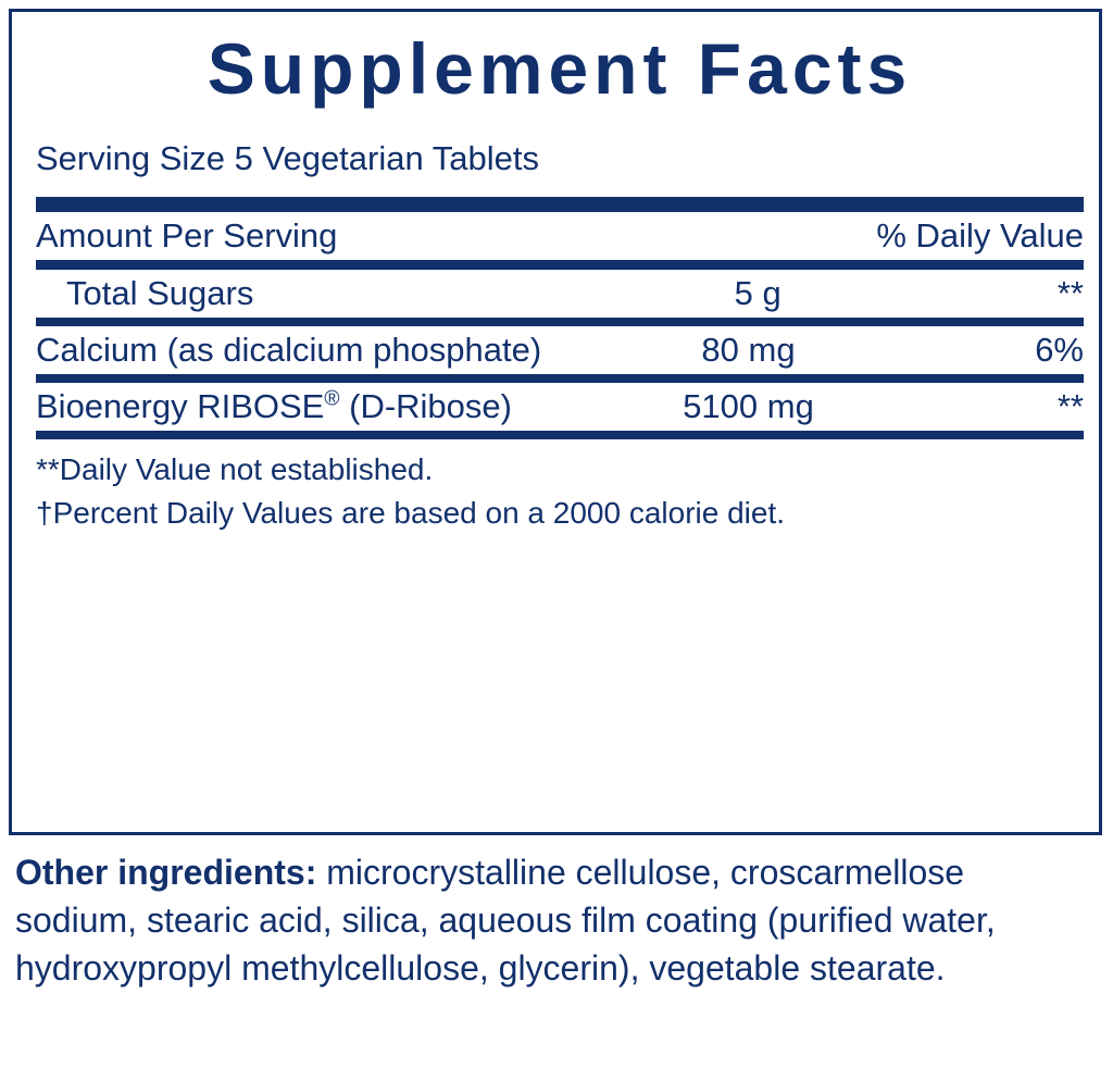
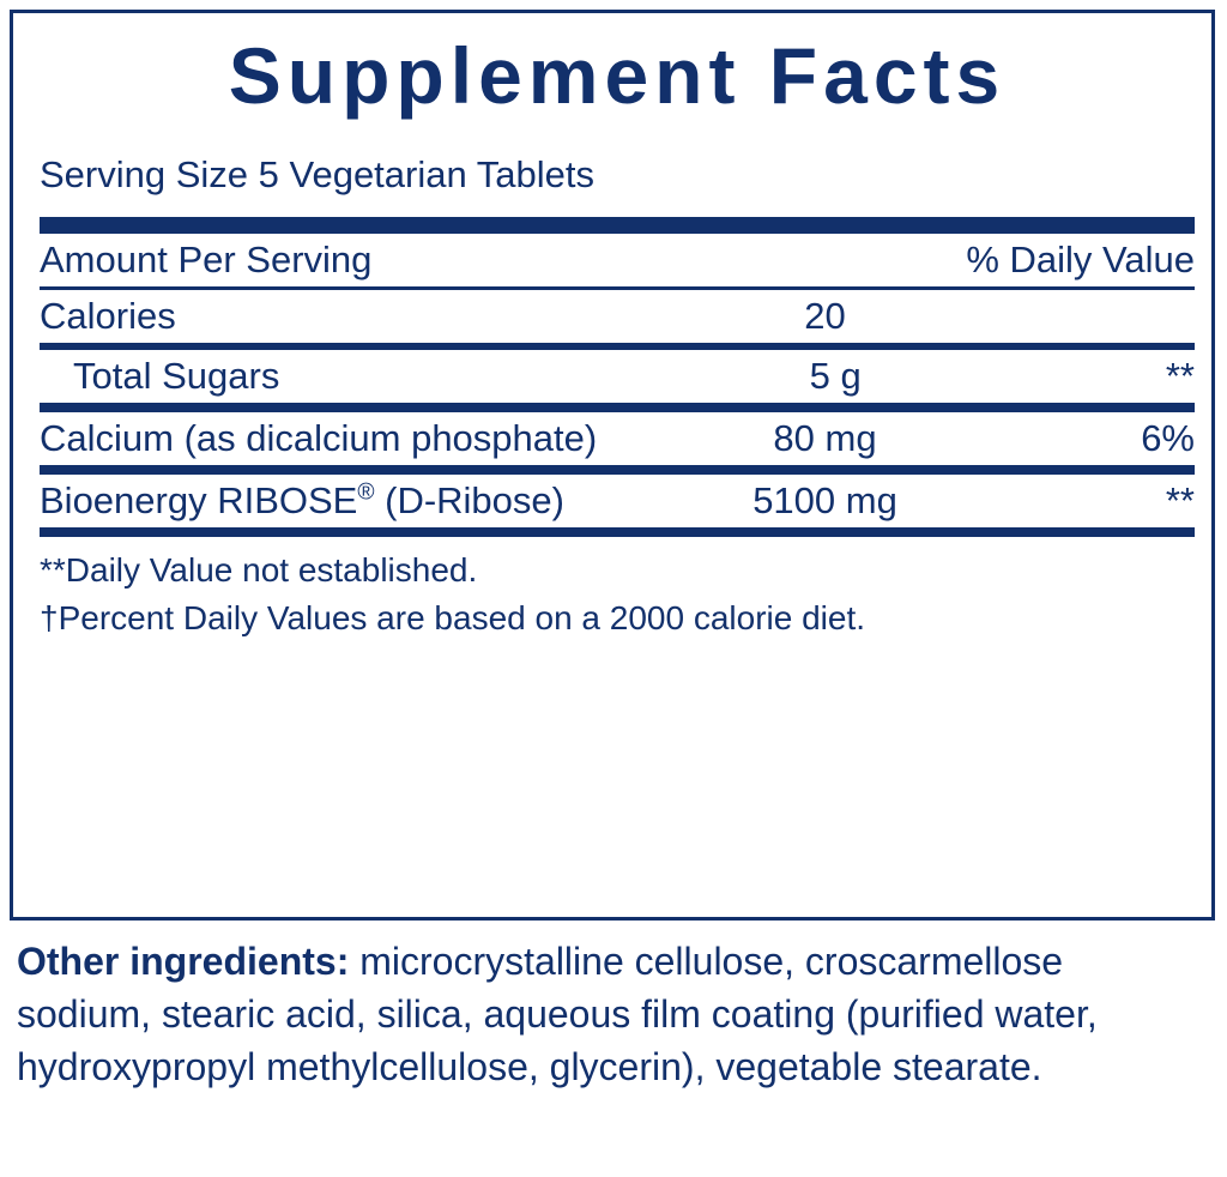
  Supplement Facts
  Serving Size 5 Vegetarian Tablets
  Amount Per Serving		% Daily Value
+ Calories	20
  Total Sugars	5 g	**
  Calcium (as dicalcium phosphate)	80 mg	6%
  Bioenergy RIBOSE® (D-Ribose)	5100 mg	**
  **Daily Value not established.
  †Percent Daily Values are based on a 2000 calorie diet.
  Other ingredients: microcrystalline cellulose, croscarmellose sodium, stearic acid, silica, aqueous film coating (purified water, hydroxypropyl methylcellulose, glycerin), vegetable stearate.
